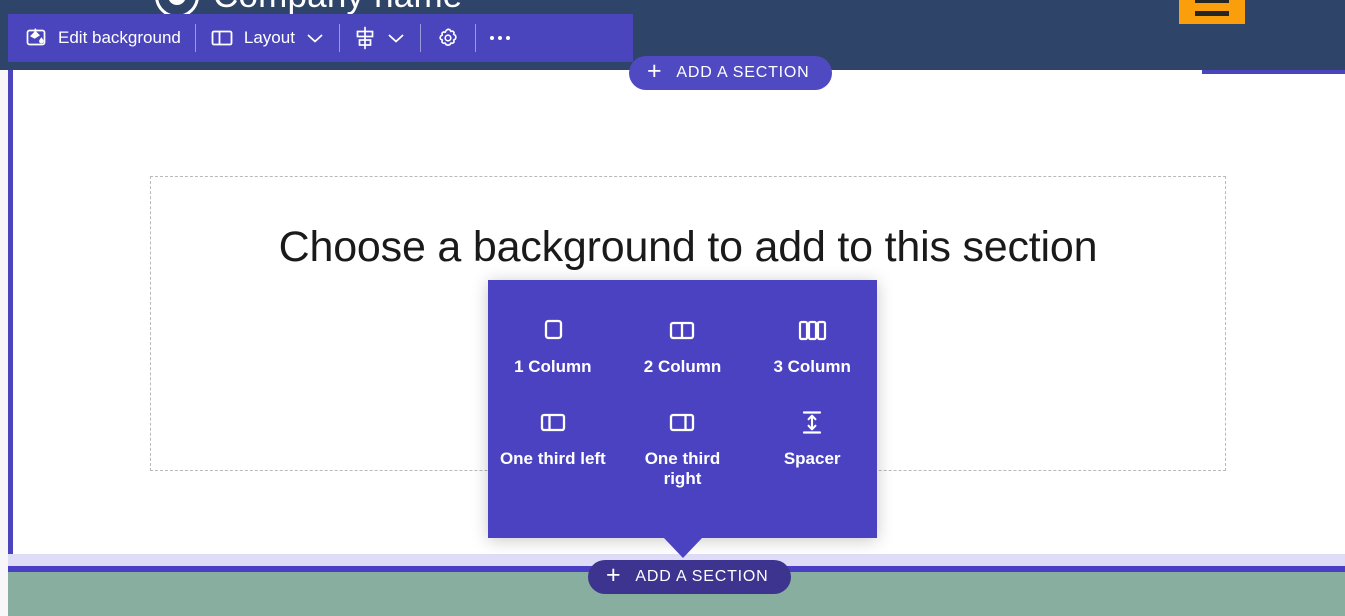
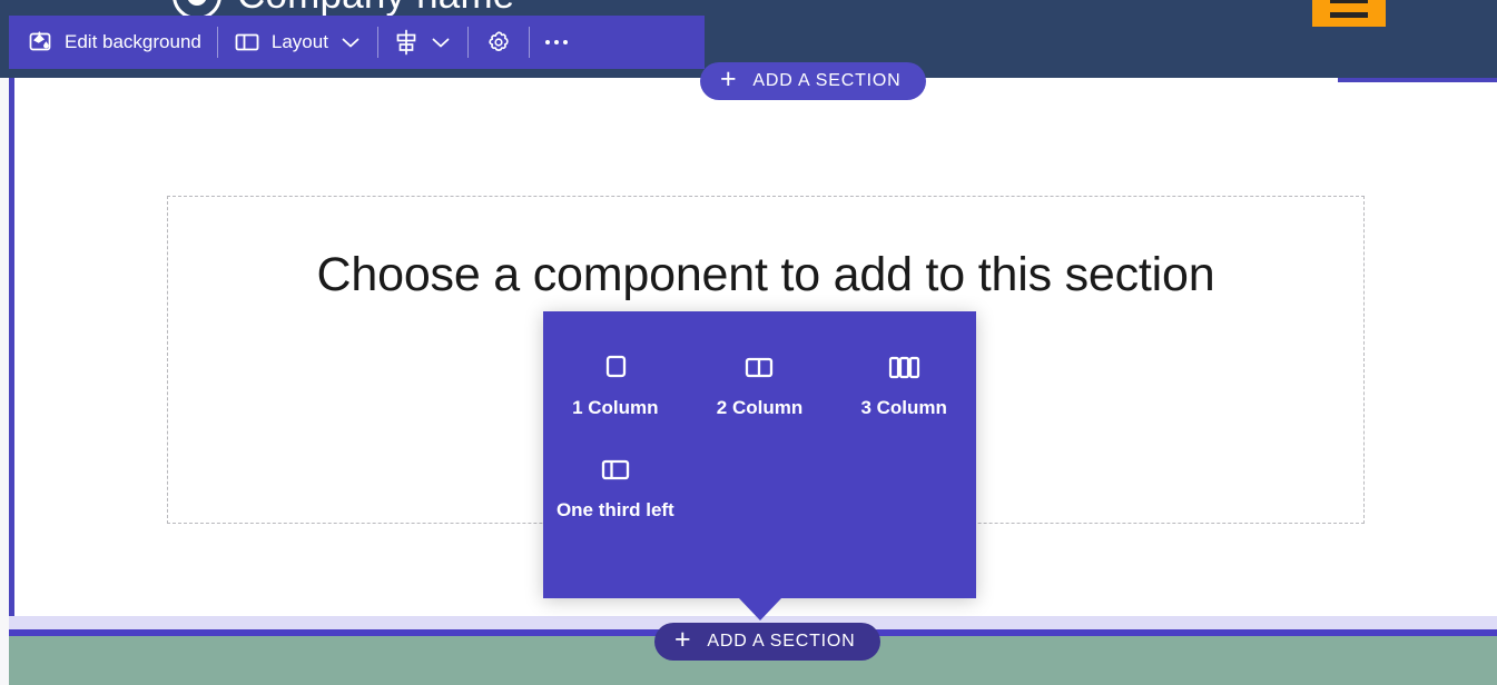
- Choose a background to add to this section
+ Choose a component to add to this section
  Edit background
  Layout
  +
  ADD A SECTION
  +
  ADD A SECTION
  1 Column
  2 Column
  3 Column
  One third left
- One third right
- Spacer
